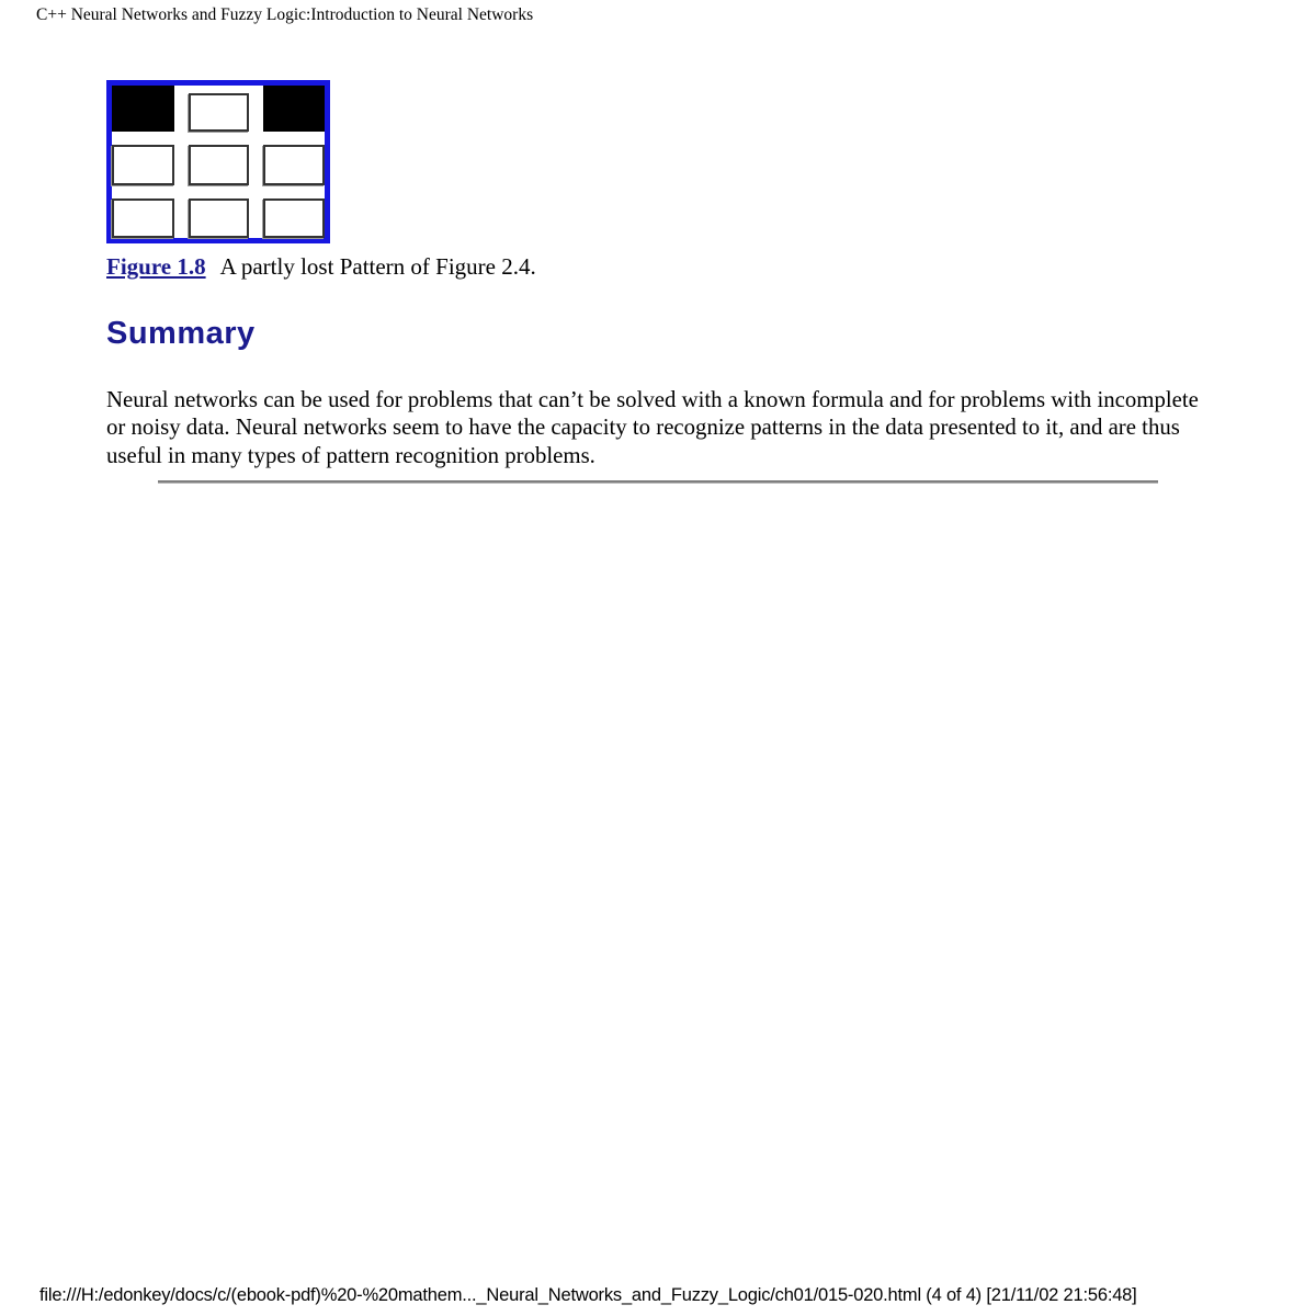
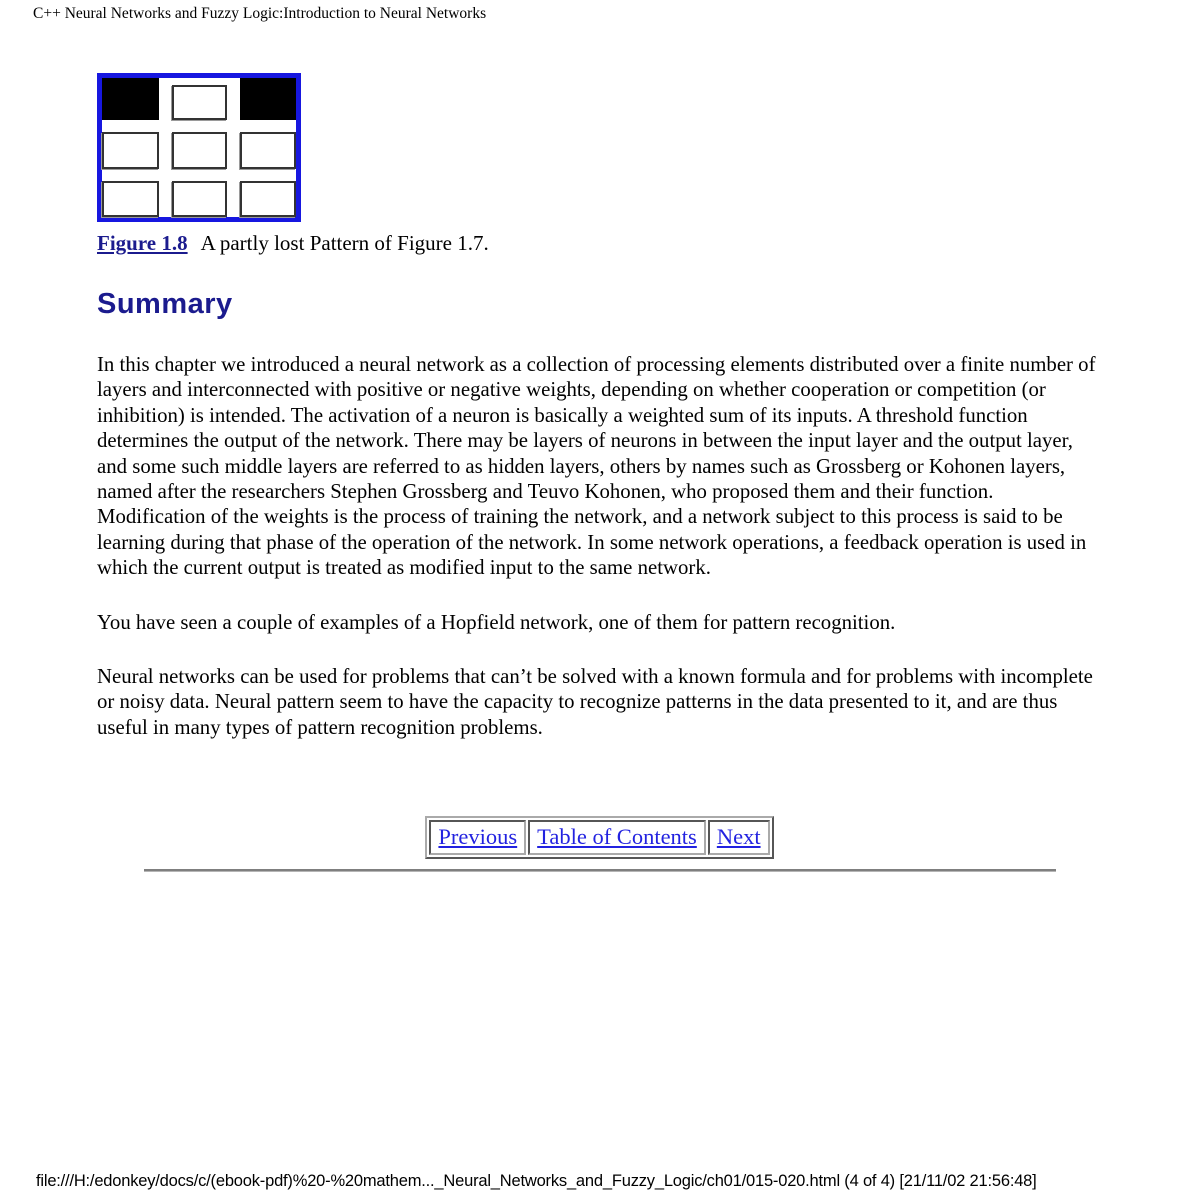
  C++ Neural Networks and Fuzzy Logic:Introduction to Neural Networks
- Figure 1.8 A partly lost Pattern of Figure 2.4.
+ Figure 1.8 A partly lost Pattern of Figure 1.7.
  Summary
+ In this chapter we introduced a neural network as a collection of processing elements distributed over a finite number of layers and interconnected with positive or negative weights, depending on whether cooperation or competition (or inhibition) is intended. The activation of a neuron is basically a weighted sum of its inputs. A threshold function determines the output of the network. There may be layers of neurons in between the input layer and the output layer, and some such middle layers are referred to as hidden layers, others by names such as Grossberg or Kohonen layers, named after the researchers Stephen Grossberg and Teuvo Kohonen, who proposed them and their function. Modification of the weights is the process of training the network, and a network subject to this process is said to be learning during that phase of the operation of the network. In some network operations, a feedback operation is used in which the current output is treated as modified input to the same network.
+ You have seen a couple of examples of a Hopfield network, one of them for pattern recognition.
- Neural networks can be used for problems that can’t be solved with a known formula and for problems with incomplete or noisy data. Neural networks seem to have the capacity to recognize patterns in the data presented to it, and are thus useful in many types of pattern recognition problems.
+ Neural networks can be used for problems that can’t be solved with a known formula and for problems with incomplete or noisy data. Neural pattern seem to have the capacity to recognize patterns in the data presented to it, and are thus useful in many types of pattern recognition problems.
+ Previous	Table of Contents	Next
  file:///H:/edonkey/docs/c/(ebook-pdf)%20-%20mathem..._Neural_Networks_and_Fuzzy_Logic/ch01/015-020.html (4 of 4) [21/11/02 21:56:48]
